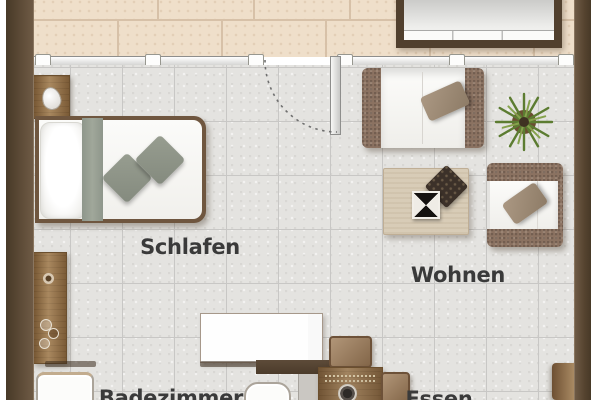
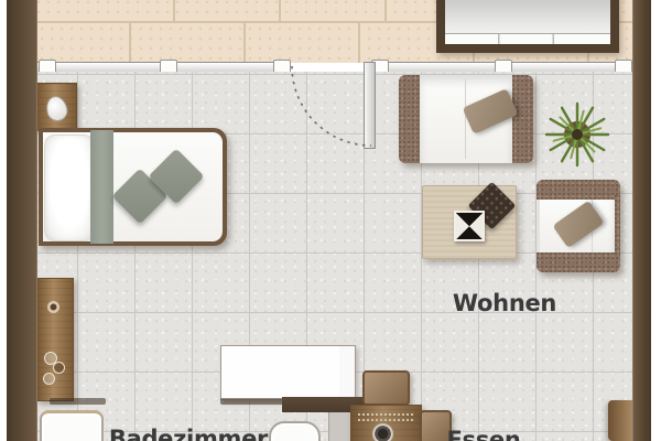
- Schlafen
  Wohnen
  Badezimmer
  Essen
